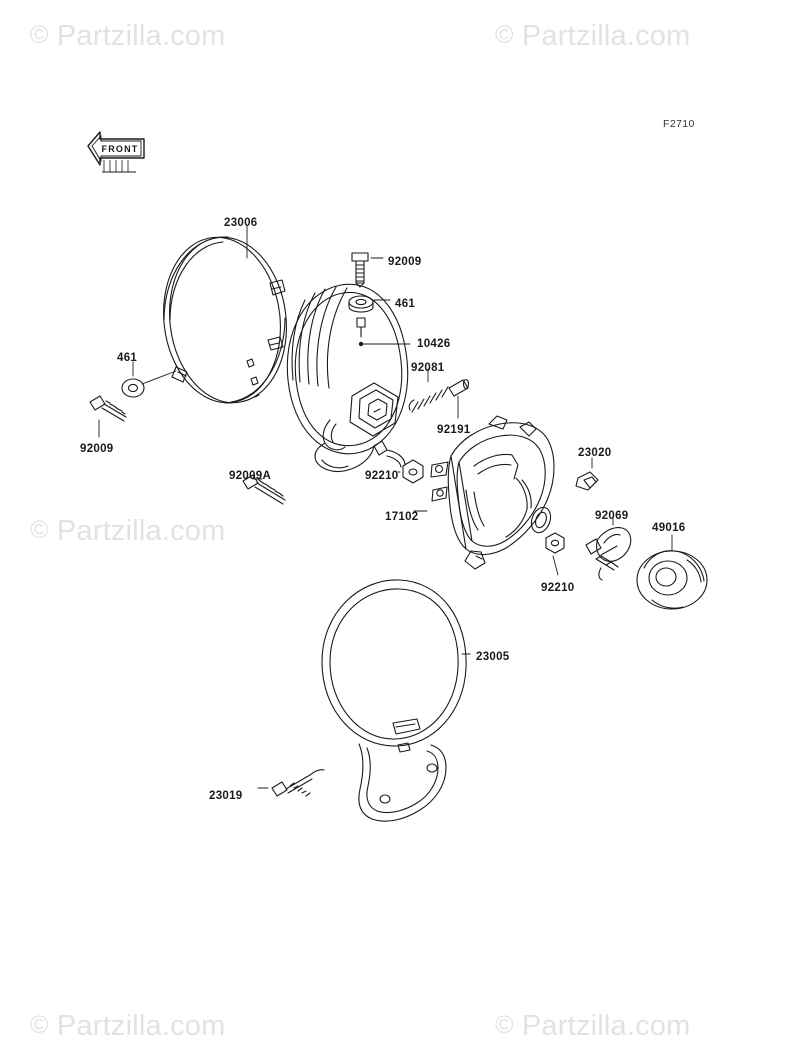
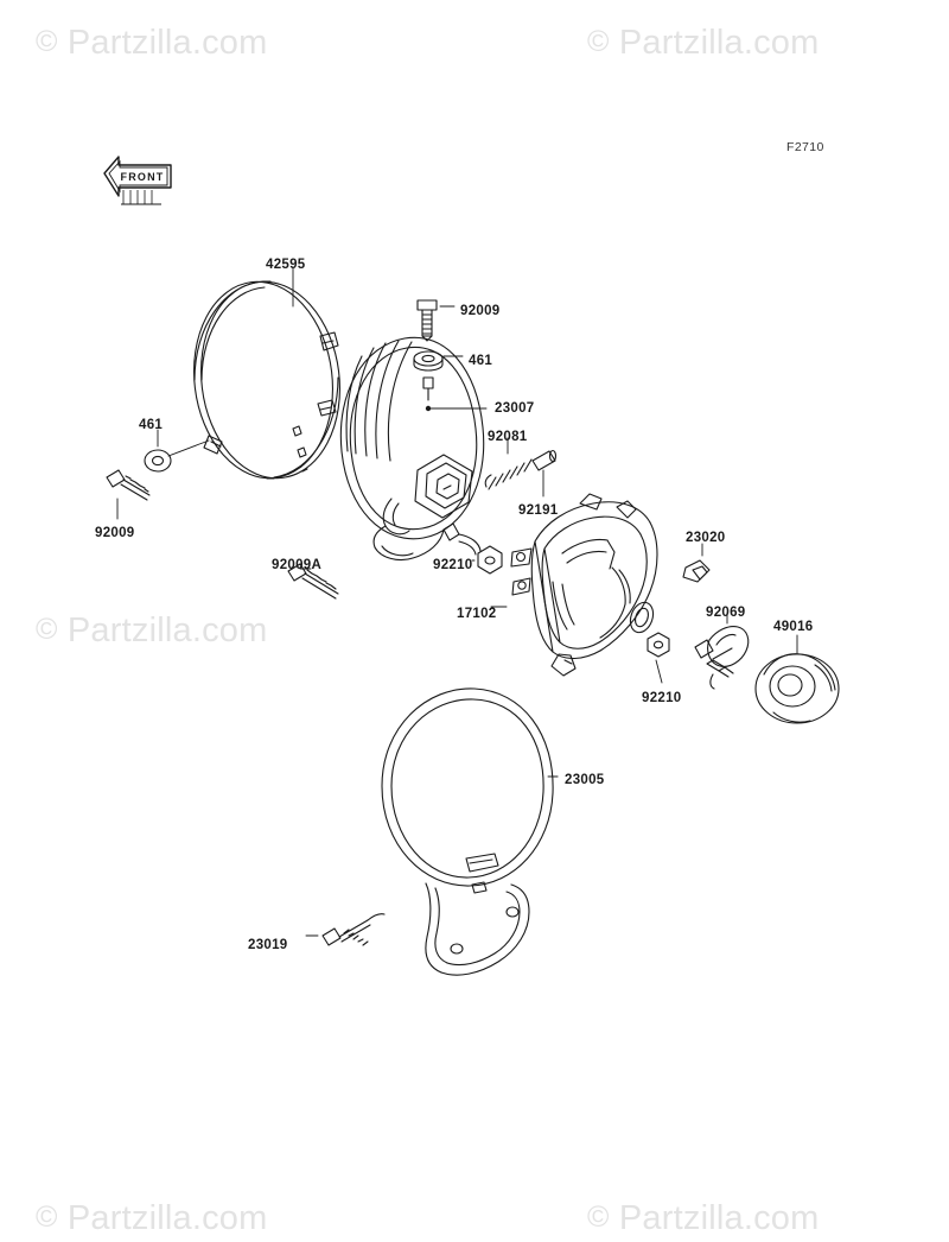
  FRONT
  F2710
- 23006
+ 42595
  92009
  461
- 10426
+ 23007
  92081
  461
  92191
  92009
  23020
  92210
  92009A
  17102
  92069
  49016
  92210
  23005
  23019
  © Partzilla.com
  © Partzilla.com
  © Partzilla.com
  © Partzilla.com
  © Partzilla.com
